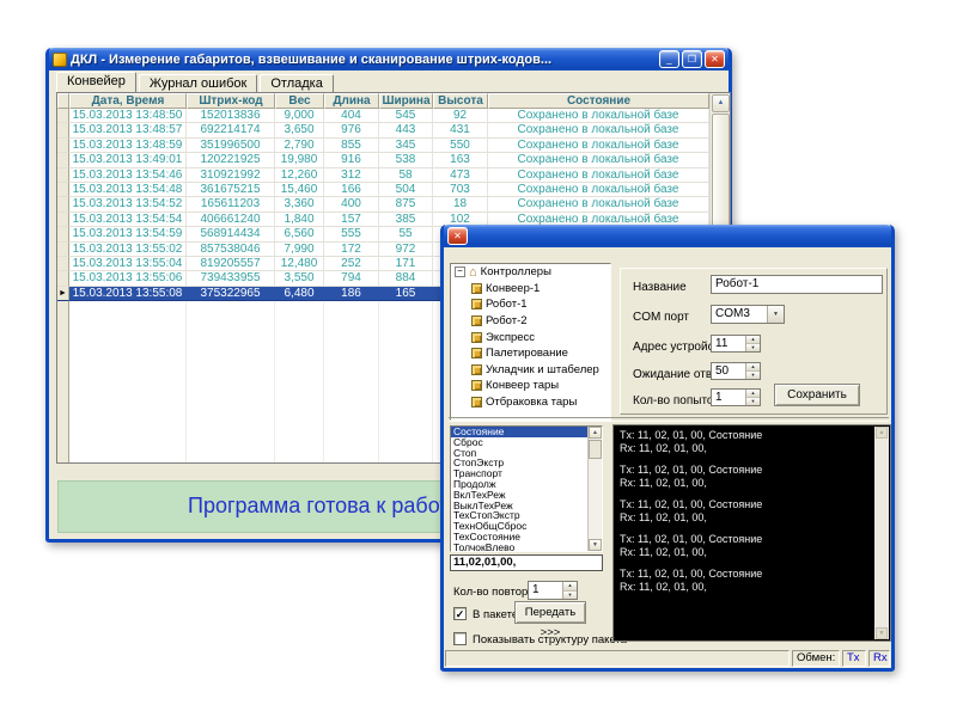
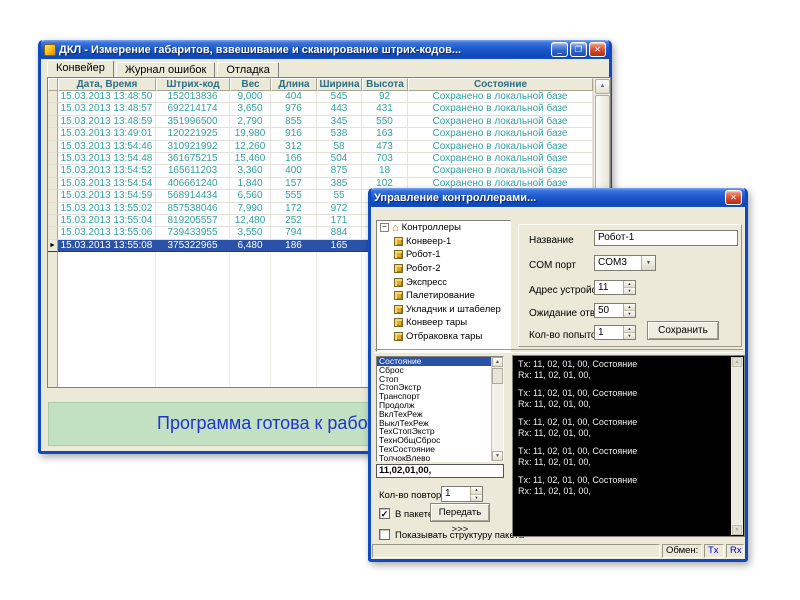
  ДКЛ - Измерение габаритов, взвешивание и сканирование штрих-кодов...
  _
  ❐
  ✕
  Конвейер
  Журнал ошибок
  Отладка
  Дата, Время
  Штрих-код
  Вес
  Длина
  Ширина
  Высота
  Состояние
  15.03.2013 13:48:50
  152013836
  9,000
  404
  545
  92
  Сохранено в локальной базе
  15.03.2013 13:48:57
  692214174
  3,650
  976
  443
  431
  Сохранено в локальной базе
  15.03.2013 13:48:59
  351996500
  2,790
  855
  345
  550
  Сохранено в локальной базе
  15.03.2013 13:49:01
  120221925
  19,980
  916
  538
  163
  Сохранено в локальной базе
  15.03.2013 13:54:46
  310921992
  12,260
  312
  58
  473
  Сохранено в локальной базе
  15.03.2013 13:54:48
  361675215
  15,460
  166
  504
  703
  Сохранено в локальной базе
  15.03.2013 13:54:52
  165611203
  3,360
  400
  875
  18
  Сохранено в локальной базе
  15.03.2013 13:54:54
  406661240
  1,840
  157
  385
  102
  Сохранено в локальной базе
  15.03.2013 13:54:59
  568914434
  6,560
  555
  55
  15.03.2013 13:55:02
  857538046
  7,990
  172
  972
  15.03.2013 13:55:04
  819205557
  12,480
  252
  171
  15.03.2013 13:55:06
  739433955
  3,550
  794
  884
  15.03.2013 13:55:08
  375322965
  6,480
  186
  165
  Программа готова к рабо
+ Управление контроллерами...
  ✕
  −
  ⌂
  Контроллеры
  Конвеер-1
  Робот-1
  Робот-2
  Экспресс
  Палетирование
  Укладчик и штабелер
  Конвеер тары
  Отбраковка тары
  Название
  Робот-1
  COM порт
  COM3
  Адрес устрой
  11
  Ожидание отв
  50
  Кол-во попыт
  1
  Сохранить
  Состояние
  Сброс
  Стоп
  СтопЭкстр
  Транспорт
  Продолж
  ВклТехРеж
  ВыклТехРеж
  ТехСтопЭкстр
  ТехнОбщСброс
  ТехСостояние
  ТолчокВлево
  11,02,01,00,
  Кол-во повтор
  1
  ✓
  В пакет
  Передать >>>
  Показывать структуру пак
  Tx: 11, 02, 01, 00, Состояние
  Rx: 11, 02, 01, 00,
  Tx: 11, 02, 01, 00, Состояние
  Rx: 11, 02, 01, 00,
  Tx: 11, 02, 01, 00, Состояние
  Rx: 11, 02, 01, 00,
  Tx: 11, 02, 01, 00, Состояние
  Rx: 11, 02, 01, 00,
  Tx: 11, 02, 01, 00, Состояние
  Rx: 11, 02, 01, 00,
  Обмен:
  Tx
  Rx
